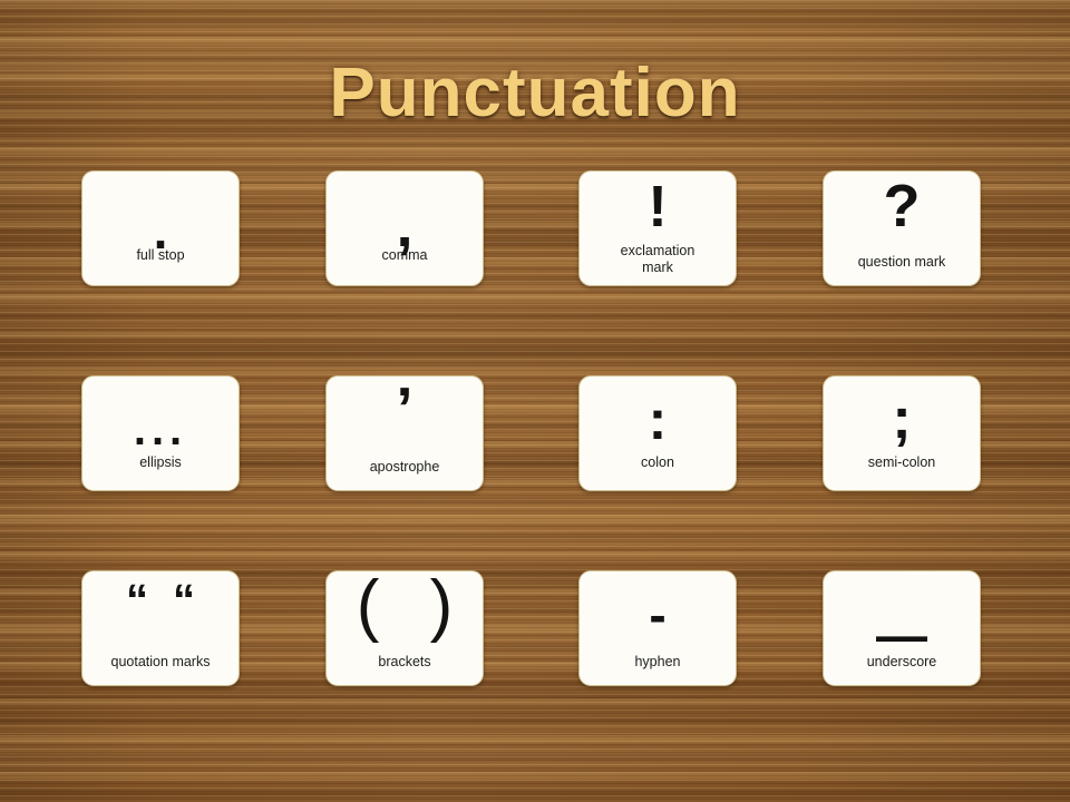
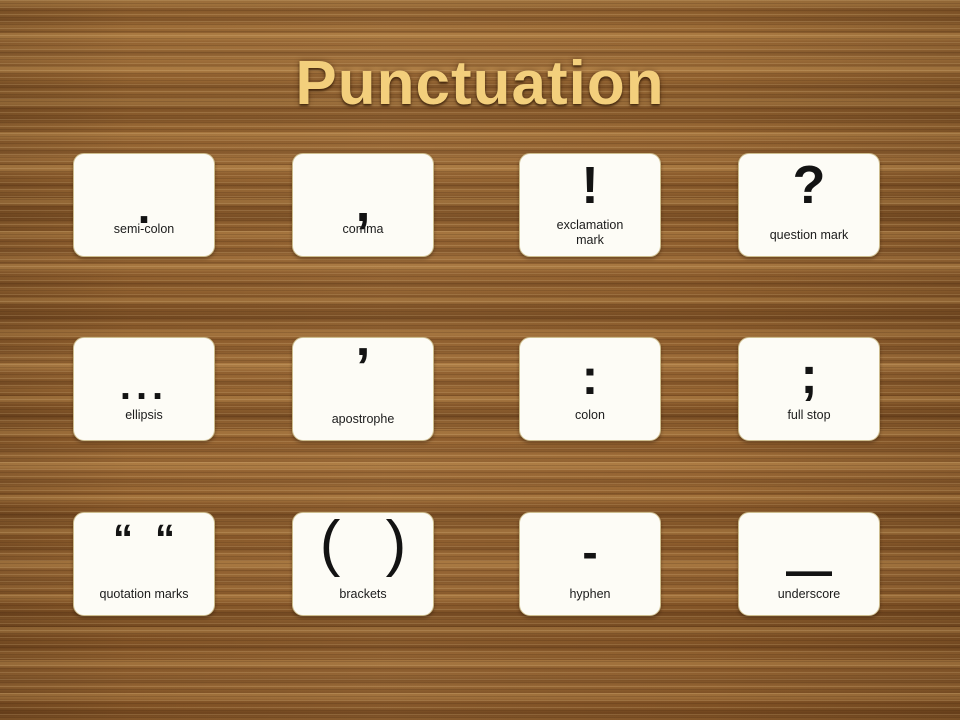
  Punctuation
  .
- full stop
+ semi-colon
  ,
  comma
  !
  exclamation mark
  ?
  question mark
  ...
  ellipsis
  ’
  apostrophe
  :
  colon
  ;
- semi-colon
+ full stop
  ““
  quotation marks
  ( )
  brackets
  -
  hyphen
  —
  underscore
